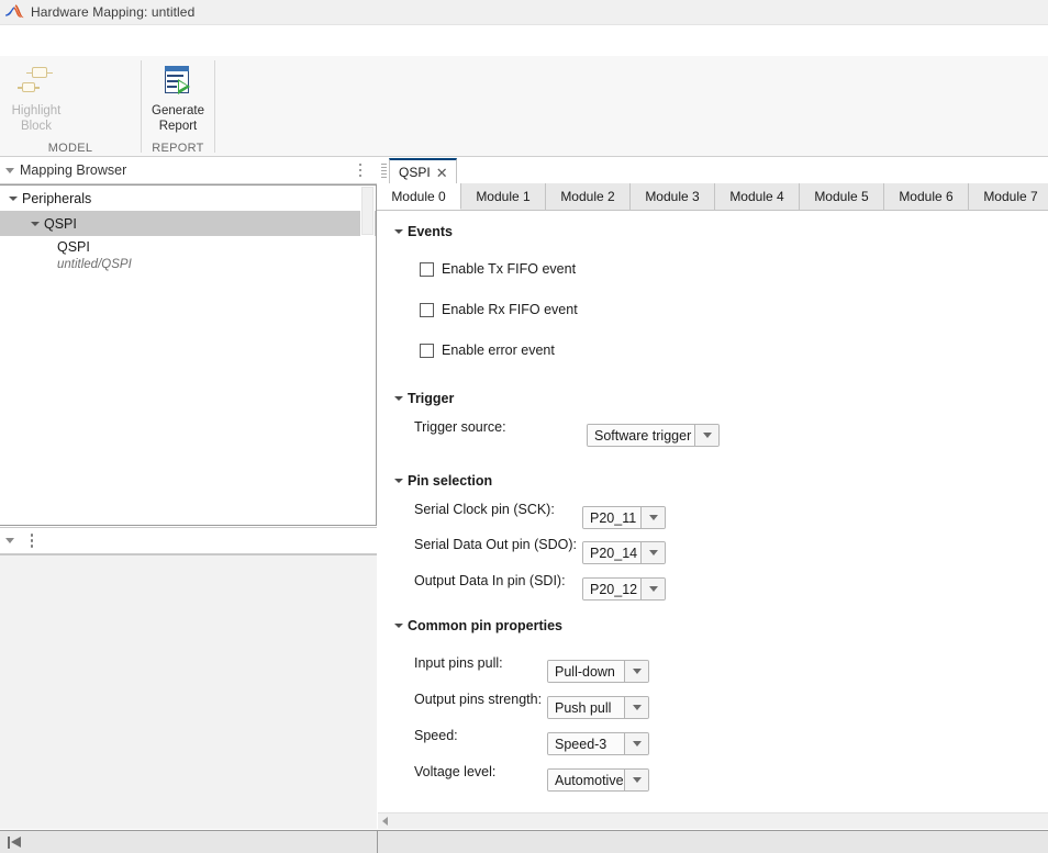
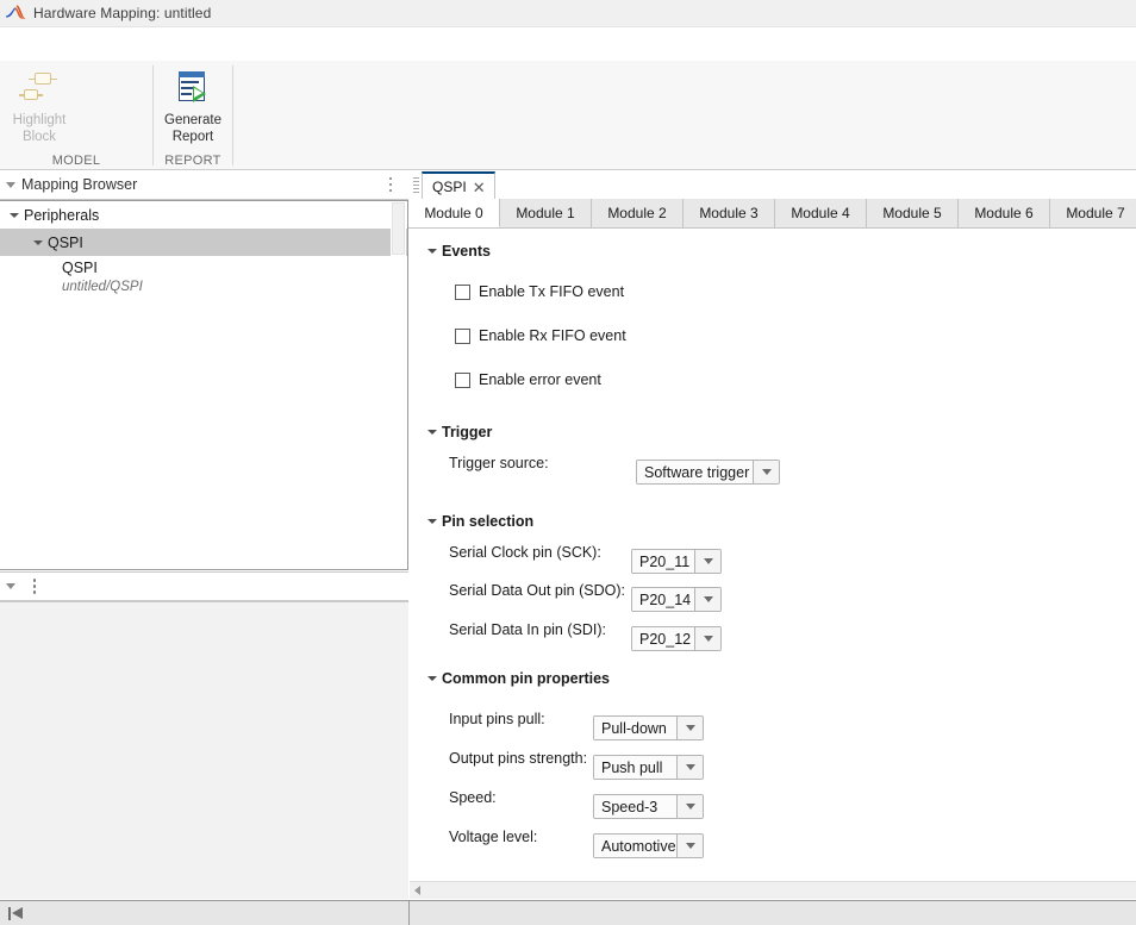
  Hardware Mapping: untitled
  Highlight
  Block
  MODEL
  Generate
  Report
  REPORT
  Mapping Browser
  Peripherals
  QSPI
  QSPI
  untitled/QSPI
  QSPI
  ✕
  Module 0
  Module 1
  Module 2
  Module 3
  Module 4
  Module 5
  Module 6
  Module 7
  Events
  Enable Tx FIFO event
  Enable Rx FIFO event
  Enable error event
  Trigger
  Trigger source:
  Software trigger
  Pin selection
  Serial Clock pin (SCK):
  P20_11
  Serial Data Out pin (SDO):
  P20_14
- Output Data In pin (SDI):
+ Serial Data In pin (SDI):
  P20_12
  Common pin properties
  Input pins pull:
  Pull-down
  Output pins strength:
  Push pull
  Speed:
  Speed-3
  Voltage level:
  Automotive
